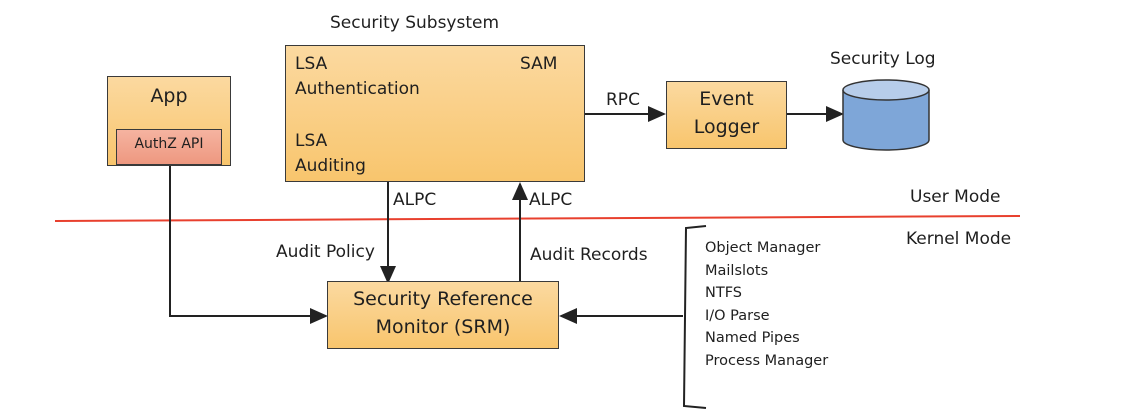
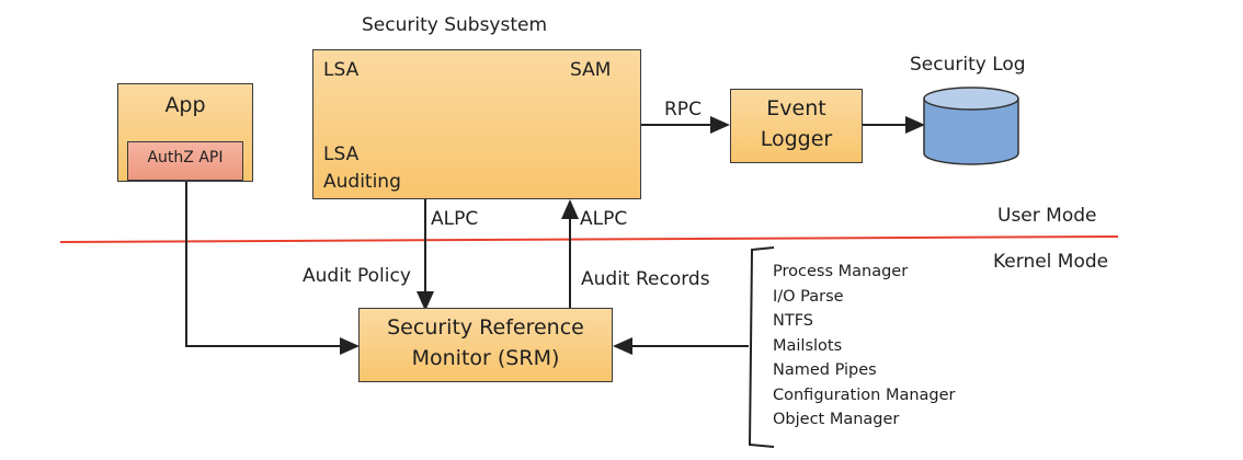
  Security Subsystem
  App
  AuthZ API
  LSA
- Authentication
  SAM
  LSA
  Auditing
  RPC
  Event
  Logger
  Security Log
  ALPC
  ALPC
  Audit Policy
  Audit Records
  User Mode
  Kernel Mode
  Security Reference
  Monitor (SRM)
- Object Manager
+ Process Manager
- Mailslots
+ I/O Parse
  NTFS
- I/O Parse
+ Mailslots
  Named Pipes
+ Configuration Manager
- Process Manager
+ Object Manager
